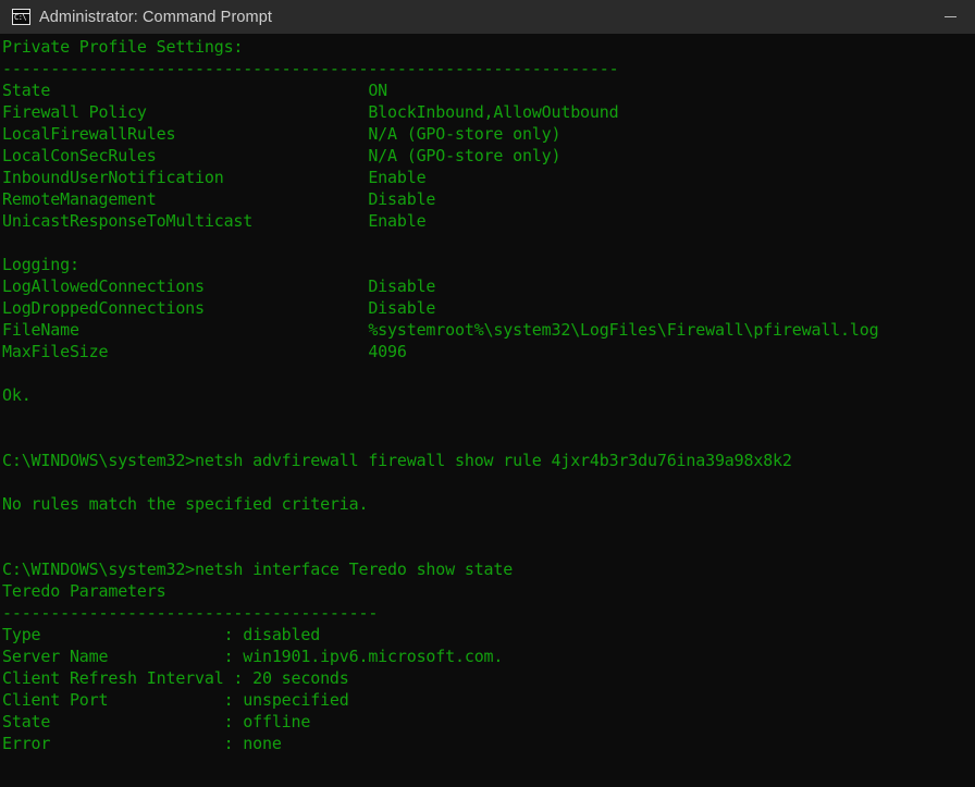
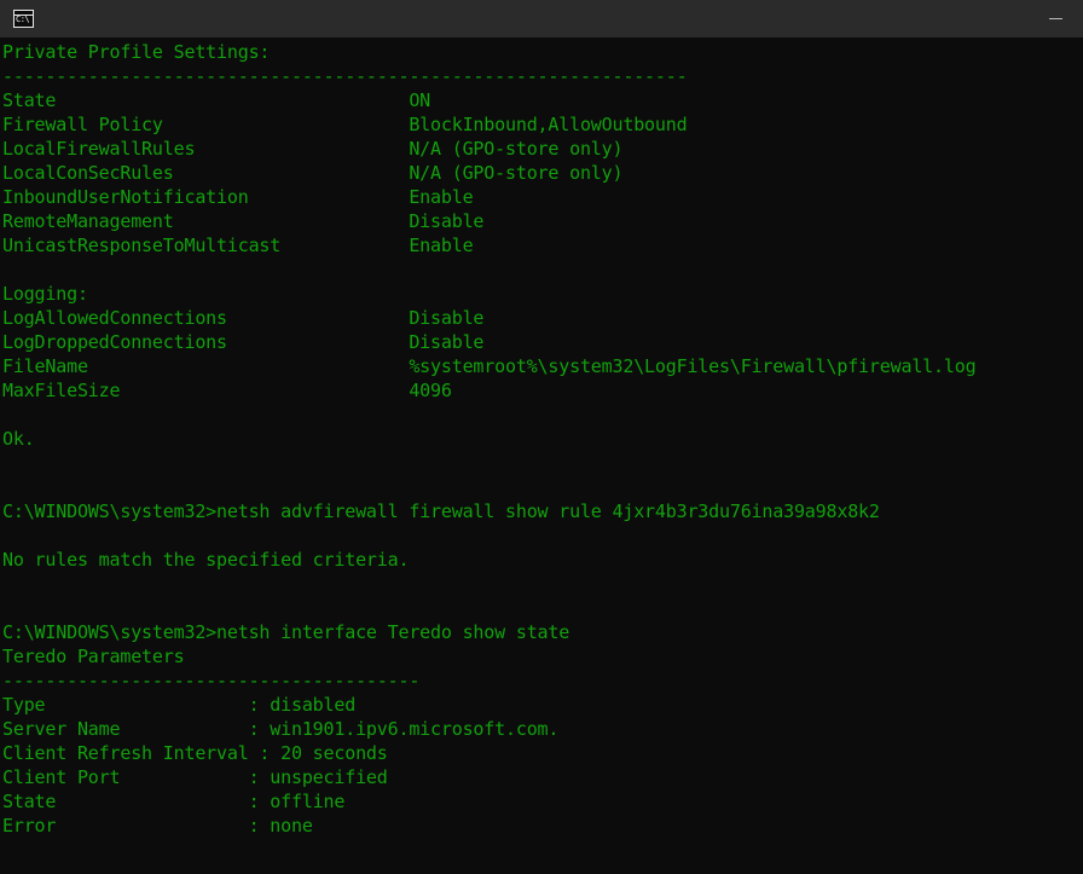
- Administrator: Command Prompt
  Private Profile Settings:
  ----------------------------------------------------------------
  State ON
  Firewall Policy BlockInbound,AllowOutbound
  LocalFirewallRules N/A (GPO-store only)
  LocalConSecRules N/A (GPO-store only)
  InboundUserNotification Enable
  RemoteManagement Disable
  UnicastResponseToMulticast Enable
  Logging:
  LogAllowedConnections Disable
  LogDroppedConnections Disable
  FileName %systemroot%\system32\LogFiles\Firewall\pfirewall.log
  MaxFileSize 4096
  Ok.
  C:\WINDOWS\system32>netsh advfirewall firewall show rule 4jxr4b3r3du76ina39a98x8k2
  No rules match the specified criteria.
  C:\WINDOWS\system32>netsh interface Teredo show state
  Teredo Parameters
  ---------------------------------------
  Type : disabled
  Server Name : win1901.ipv6.microsoft.com.
  Client Refresh Interval : 20 seconds
  Client Port : unspecified
  State : offline
  Error : none
